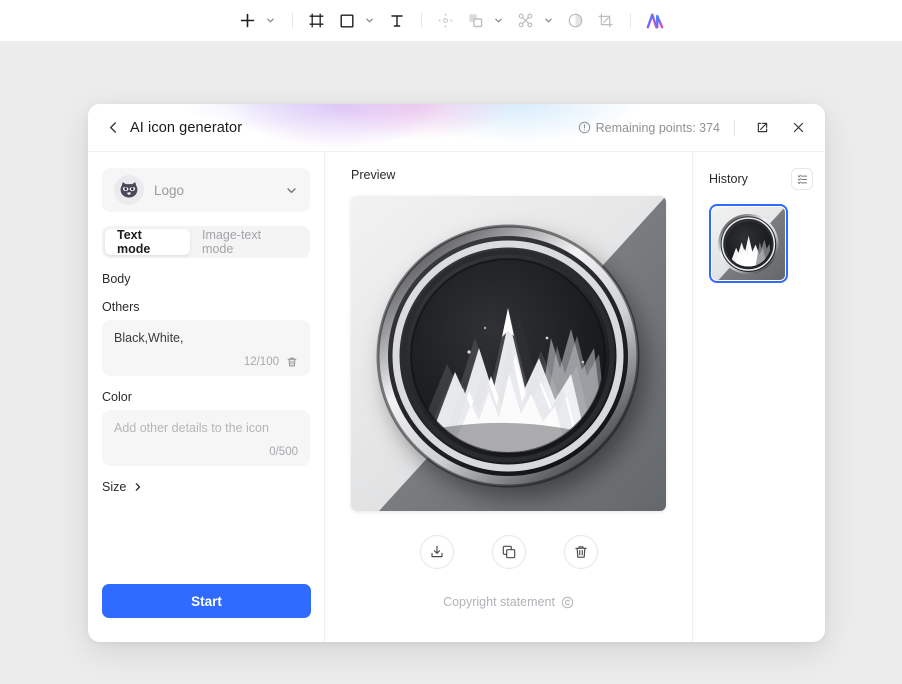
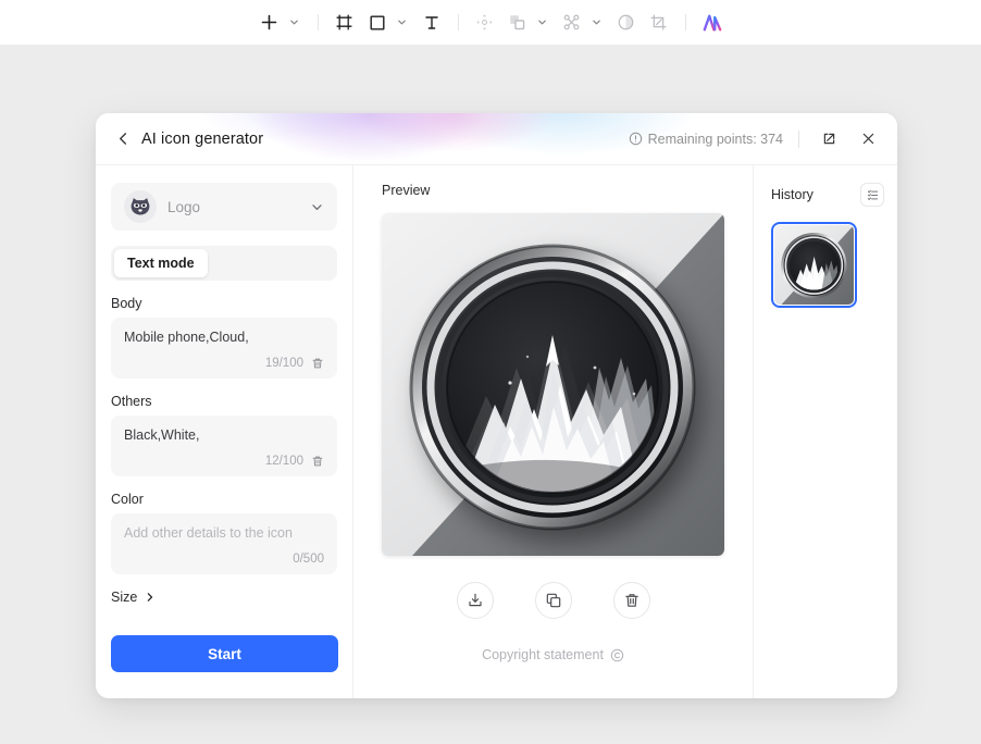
  AI icon generator
  Remaining points: 374
  Logo
  Text mode
- Image-text mode
  Body
+ Mobile phone,Cloud,
+ 19/100
  Others
  Black,White,
  12/100
  Color
  Add other details to the icon
  0/500
  Size
  Start
  Preview
  Copyright statement
  History
